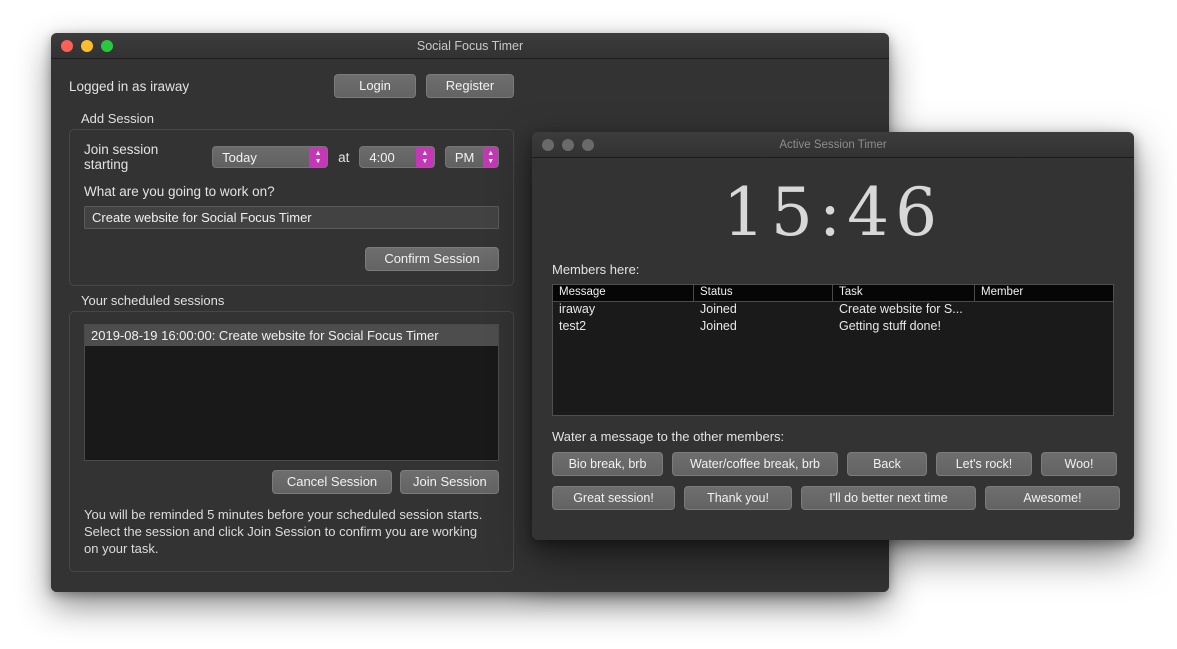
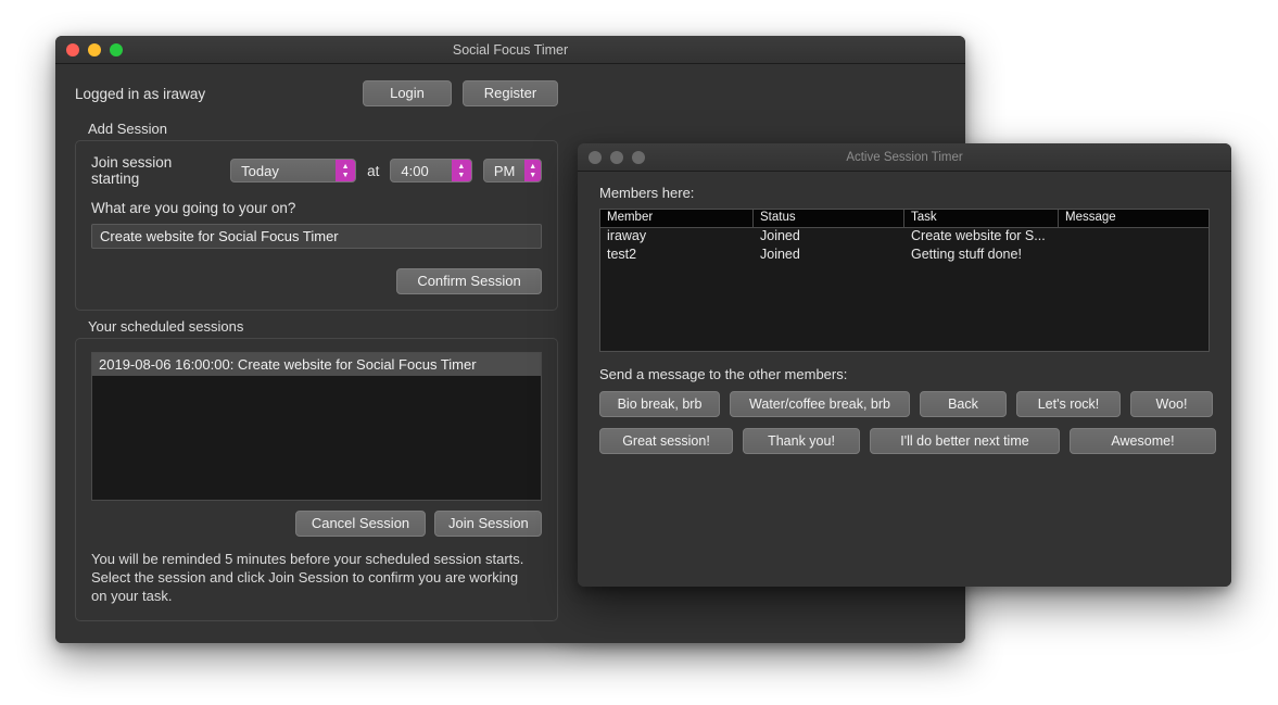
  Social Focus Timer
  Logged in as iraway
  Login
  Register
  Add Session
  Join session starting
  Today
  at
  4:00
  PM
- What are you going to work on?
+ What are you going to your on?
  Create website for Social Focus Timer
  Confirm Session
  Your scheduled sessions
- 2019-08-19 16:00:00: Create website for Social Focus Timer
+ 2019-08-06 16:00:00: Create website for Social Focus Timer
  Cancel Session
  Join Session
  You will be reminded 5 minutes before your scheduled session starts. Select the session and click Join Session to confirm you are working on your task.
  Active Session Timer
- 15:46
  Members here:
- Message
+ Member
  Status
  Task
- Member
+ Message
  iraway
  Joined
  Create website for S...
  test2
  Joined
  Getting stuff done!
- Water a message to the other members:
+ Send a message to the other members:
  Bio break, brb
  Water/coffee break, brb
  Back
  Let's rock!
  Woo!
  Great session!
  Thank you!
  I'll do better next time
  Awesome!
